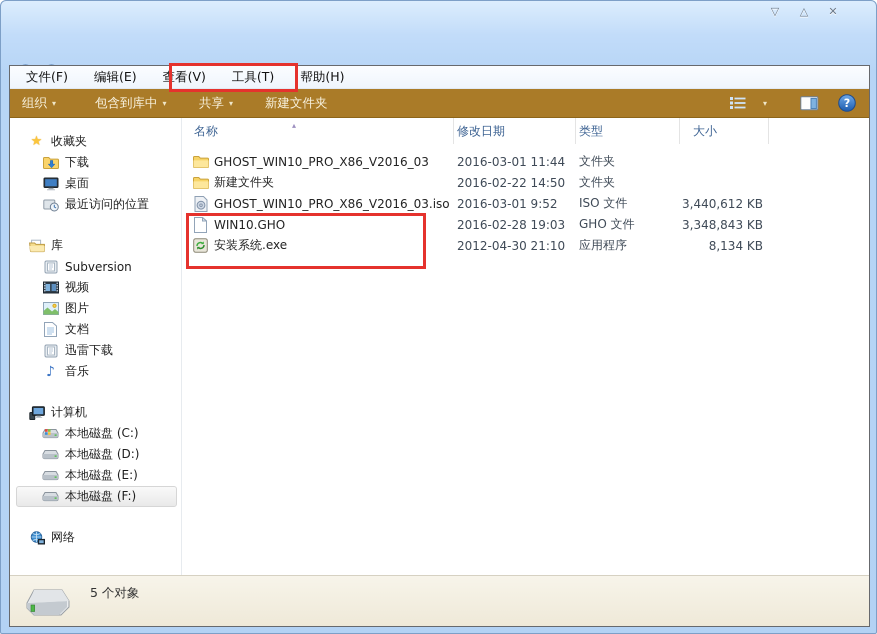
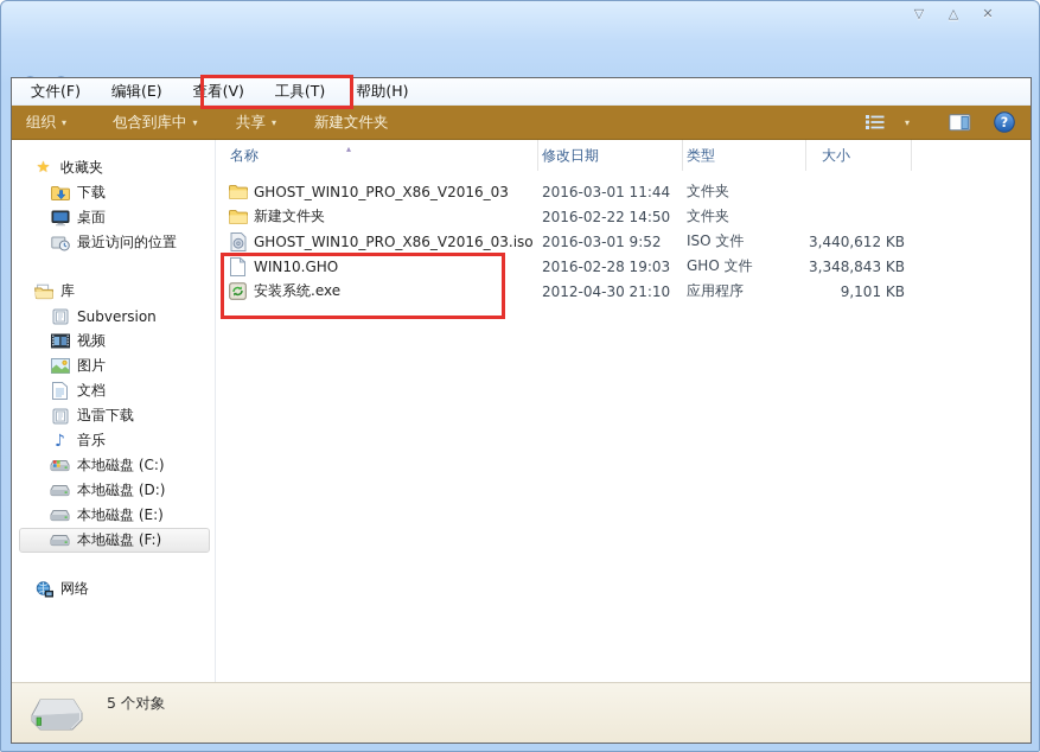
  ▽
  △
  ✕
  文件(F)
  编辑(E)
  查看(V)
  工具(T)
  帮助(H)
  组织
  ▾
  包含到库中
  ▾
  共享
  ▾
  新建文件夹
  ▾
  ?
  ★
  收藏夹
  下载
  桌面
  最近访问的位置
  库
  Subversion
  视频
  图片
  文档
  迅雷下载
  ♪
  音乐
- 计算机
  本地磁盘 (C:)
  本地磁盘 (D:)
  本地磁盘 (E:)
  本地磁盘 (F:)
  网络
  名称
  ▴
  修改日期
  类型
  大小
  GHOST_WIN10_PRO_X86_V2016_03
  2016-03-01 11:44
  文件夹
  新建文件夹
  2016-02-22 14:50
  文件夹
  GHOST_WIN10_PRO_X86_V2016_03.iso
  2016-03-01 9:52
  ISO 文件
  3,440,612 KB
  WIN10.GHO
  2016-02-28 19:03
  GHO 文件
  3,348,843 KB
  安装系统.exe
  2012-04-30 21:10
  应用程序
- 8,134 KB
+ 9,101 KB
  5 个对象
